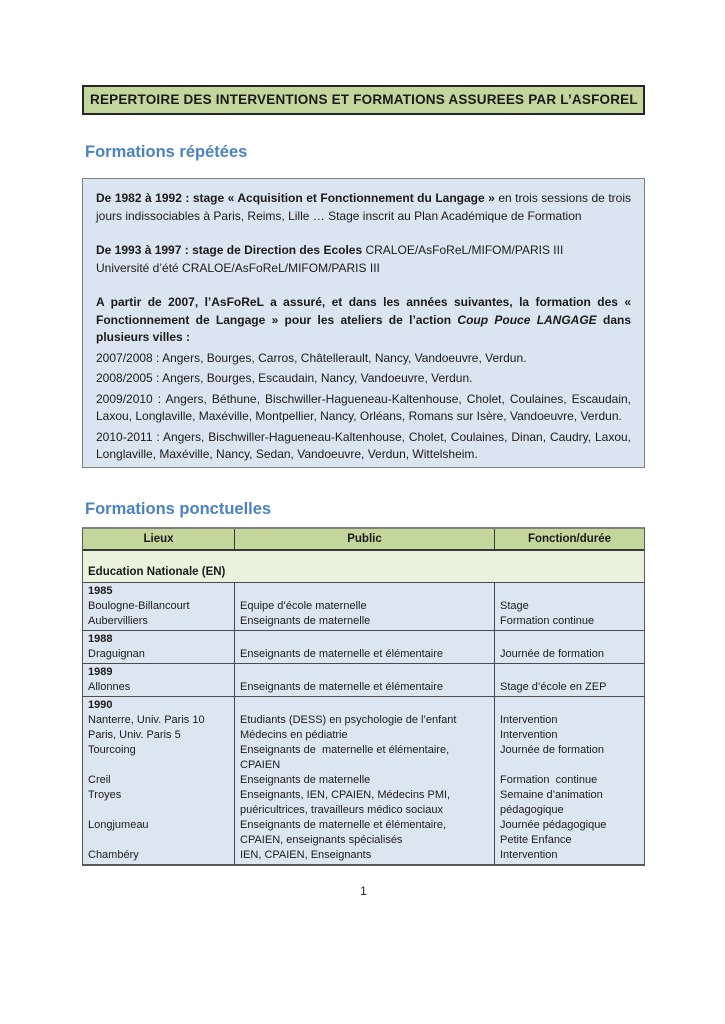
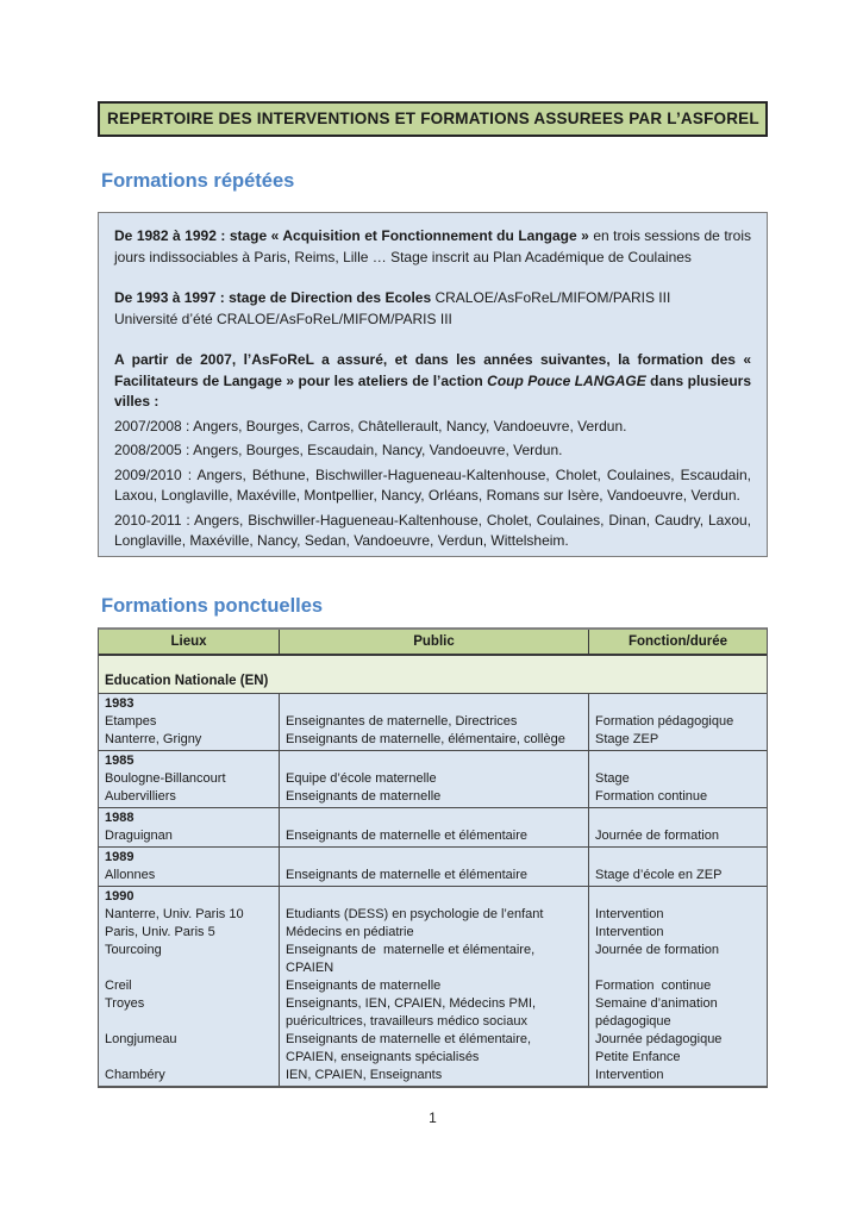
  REPERTOIRE DES INTERVENTIONS ET FORMATIONS ASSUREES PAR L’ASFOREL
  Formations répétées
- De 1982 à 1992 : stage « Acquisition et Fonctionnement du Langage » en trois sessions de trois jours indissociables à Paris, Reims, Lille … Stage inscrit au Plan Académique de Formation
+ De 1982 à 1992 : stage « Acquisition et Fonctionnement du Langage » en trois sessions de trois jours indissociables à Paris, Reims, Lille … Stage inscrit au Plan Académique de Coulaines
  De 1993 à 1997 : stage de Direction des Ecoles CRALOE/AsFoReL/MIFOM/PARIS III
  Université d’été CRALOE/AsFoReL/MIFOM/PARIS III
- A partir de 2007, l’AsFoReL a assuré, et dans les années suivantes, la formation des « Fonctionnement de Langage » pour les ateliers de l’action Coup Pouce LANGAGE dans plusieurs villes :
+ A partir de 2007, l’AsFoReL a assuré, et dans les années suivantes, la formation des « Facilitateurs de Langage » pour les ateliers de l’action Coup Pouce LANGAGE dans plusieurs villes :
  2007/2008 : Angers, Bourges, Carros, Châtellerault, Nancy, Vandoeuvre, Verdun.
  2008/2005 : Angers, Bourges, Escaudain, Nancy, Vandoeuvre, Verdun.
  2009/2010 : Angers, Béthune, Bischwiller-Hagueneau-Kaltenhouse, Cholet, Coulaines, Escaudain, Laxou, Longlaville, Maxéville, Montpellier, Nancy, Orléans, Romans sur Isère, Vandoeuvre, Verdun.
  2010-2011 : Angers, Bischwiller-Hagueneau-Kaltenhouse, Cholet, Coulaines, Dinan, Caudry, Laxou, Longlaville, Maxéville, Nancy, Sedan, Vandoeuvre, Verdun, Wittelsheim.
  Formations ponctuelles
  Lieux
  Public
  Fonction/durée
  Education Nationale (EN)
+ 1983
+ Etampes
+ Nanterre, Grigny
+ Enseignantes de maternelle, Directrices
+ Enseignants de maternelle, élémentaire, collège
+ Formation pédagogique
+ Stage ZEP
  1985
  Boulogne-Billancourt
  Aubervilliers
  Equipe d’école maternelle
  Enseignants de maternelle
  Stage
  Formation continue
  1988
  Draguignan
  Enseignants de maternelle et élémentaire
  Journée de formation
  1989
  Allonnes
  Enseignants de maternelle et élémentaire
  Stage d’école en ZEP
  1990
  Nanterre, Univ. Paris 10
  Paris, Univ. Paris 5
  Tourcoing
  Creil
  Troyes
  Longjumeau
  Chambéry
  Etudiants (DESS) en psychologie de l’enfant
  Médecins en pédiatrie
  Enseignants de maternelle et élémentaire,
  CPAIEN
  Enseignants de maternelle
  Enseignants, IEN, CPAIEN, Médecins PMI,
  puéricultrices, travailleurs médico sociaux
  Enseignants de maternelle et élémentaire,
  CPAIEN, enseignants spécialisés
  IEN, CPAIEN, Enseignants
  Intervention
  Intervention
  Journée de formation
  Formation continue
  Semaine d’animation
  pédagogique
  Journée pédagogique
  Petite Enfance
  Intervention
  1
